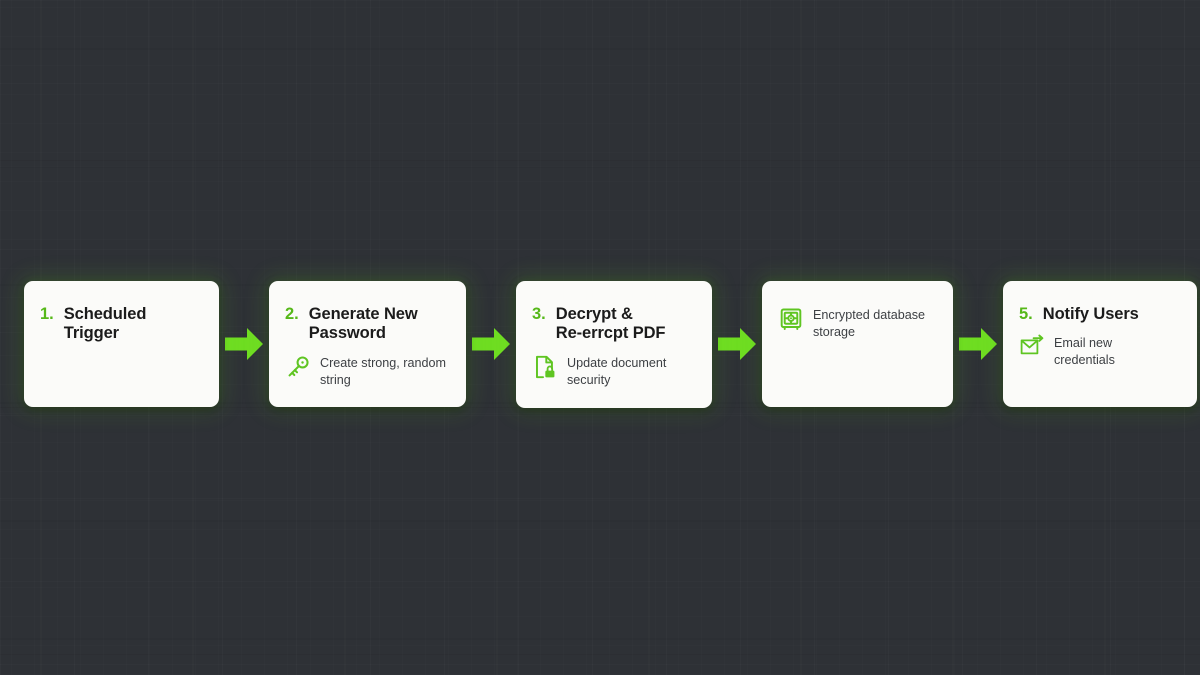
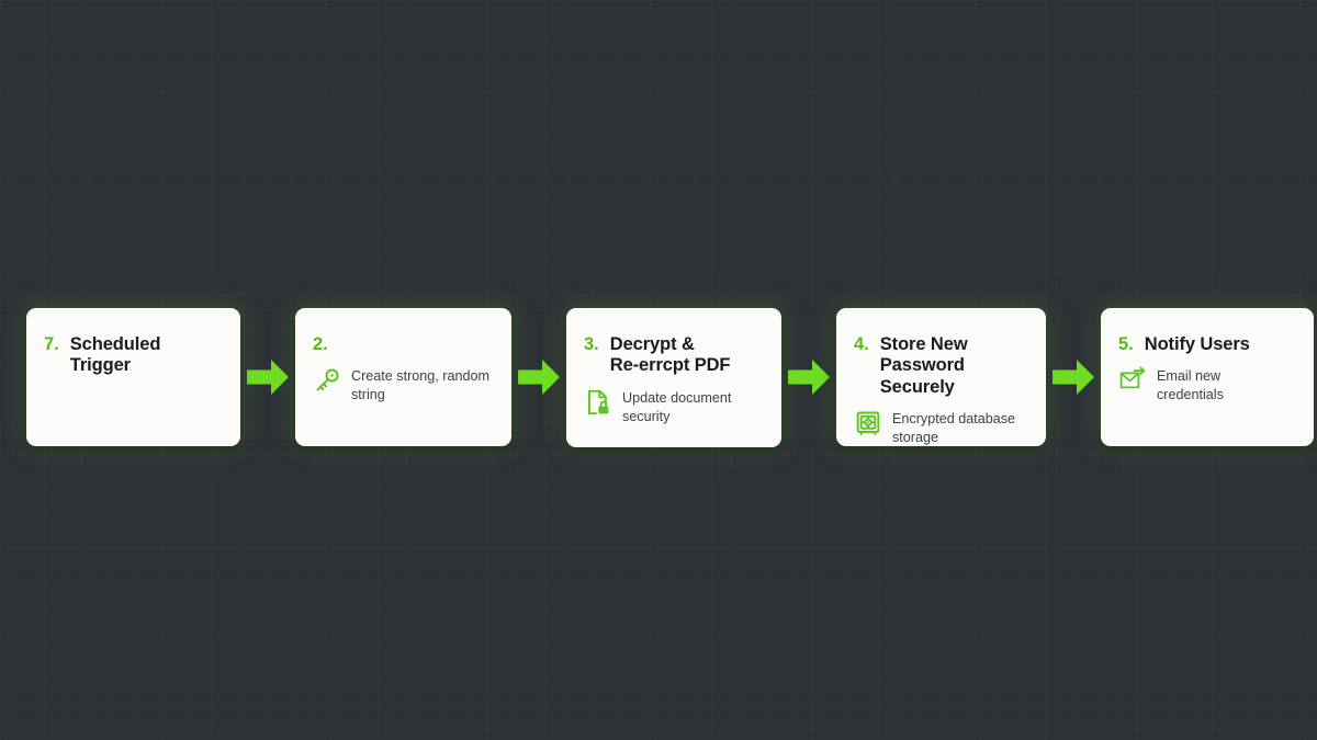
- 1.
+ 7.
  Scheduled
  Trigger
  2.
- Generate New
- Password
  Create strong, random
  string
  3.
  Decrypt &
  Re-errcpt PDF
  Update document
  security
+ 4.
+ Store New
+ Password Securely
  Encrypted database
  storage
  5.
  Notify Users
  Email new
  credentials
